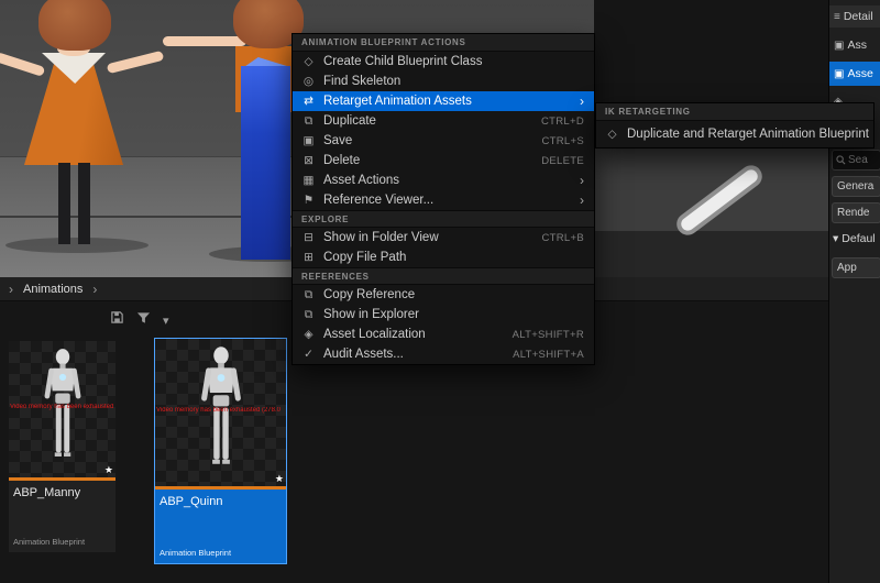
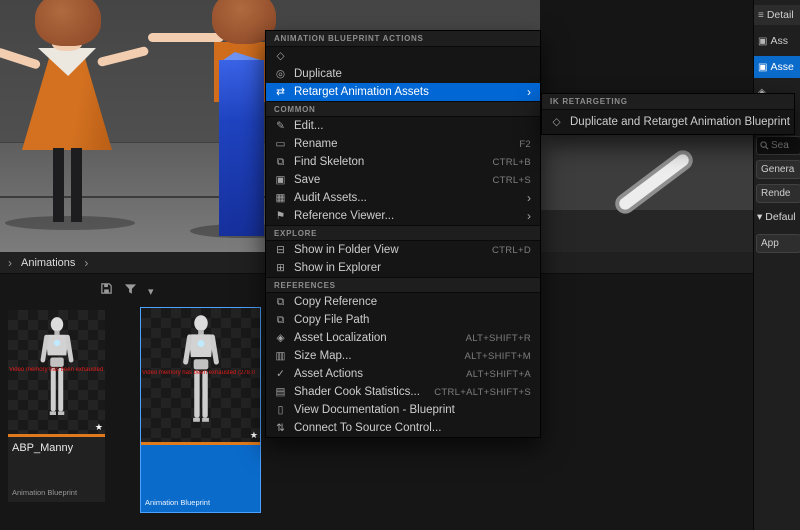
  ≡
  Detail
  ▣
  Ass
  ▣
  Asse
  ◈
  Sea
  Genera
  Rende
  ▾
  Defaul
  App
  ›
  Animations
  ›
  ▾
  ★
  ABP_Manny
  Animation Blueprint
  ★
- ABP_Quinn
  Animation Blueprint
  ANIMATION BLUEPRINT ACTIONS
  ◇
- Create Child Blueprint Class
  ◎
- Find Skeleton
+ Duplicate
  ⇄
  Retarget Animation Assets
  ›
+ COMMON
+ ✎
+ Edit...
+ ▭
+ Rename
+ F2
  ⧉
- Duplicate
+ Find Skeleton
- CTRL+D
+ CTRL+B
  ▣
  Save
  CTRL+S
- ⊠
- Delete
- DELETE
  ▦
- Asset Actions
+ Audit Assets...
  ›
  ⚑
  Reference Viewer...
  ›
  EXPLORE
  ⊟
  Show in Folder View
- CTRL+B
+ CTRL+D
  ⊞
- Copy File Path
+ Show in Explorer
  REFERENCES
  ⧉
  Copy Reference
  ⧉
- Show in Explorer
+ Copy File Path
  ◈
  Asset Localization
  ALT+SHIFT+R
+ ▥
+ Size Map...
+ ALT+SHIFT+M
  ✓
- Audit Assets...
+ Asset Actions
  ALT+SHIFT+A
+ ▤
+ Shader Cook Statistics...
+ CTRL+ALT+SHIFT+S
+ ▯
+ View Documentation - Blueprint
+ ⇅
+ Connect To Source Control...
  IK RETARGETING
  ◇
  Duplicate and Retarget Animation Blueprint
